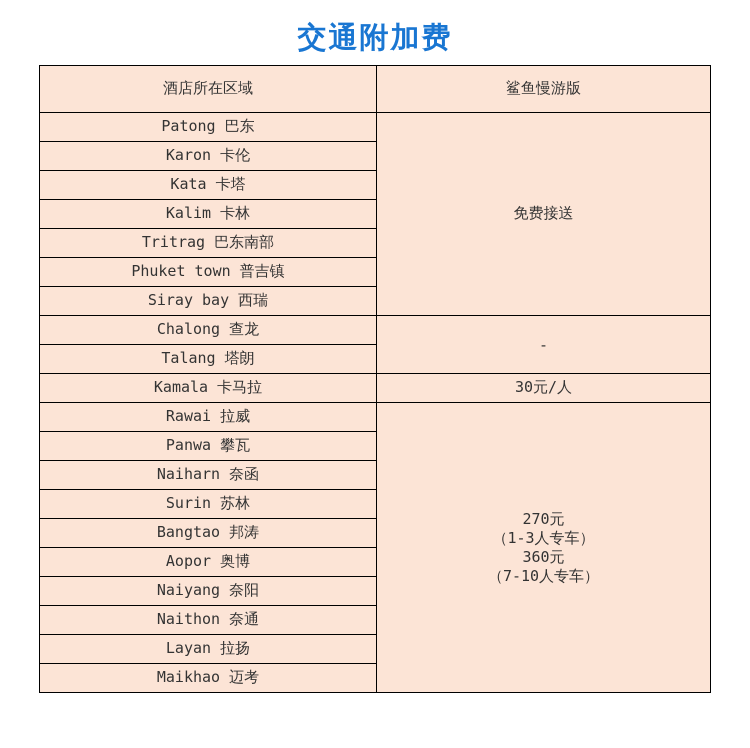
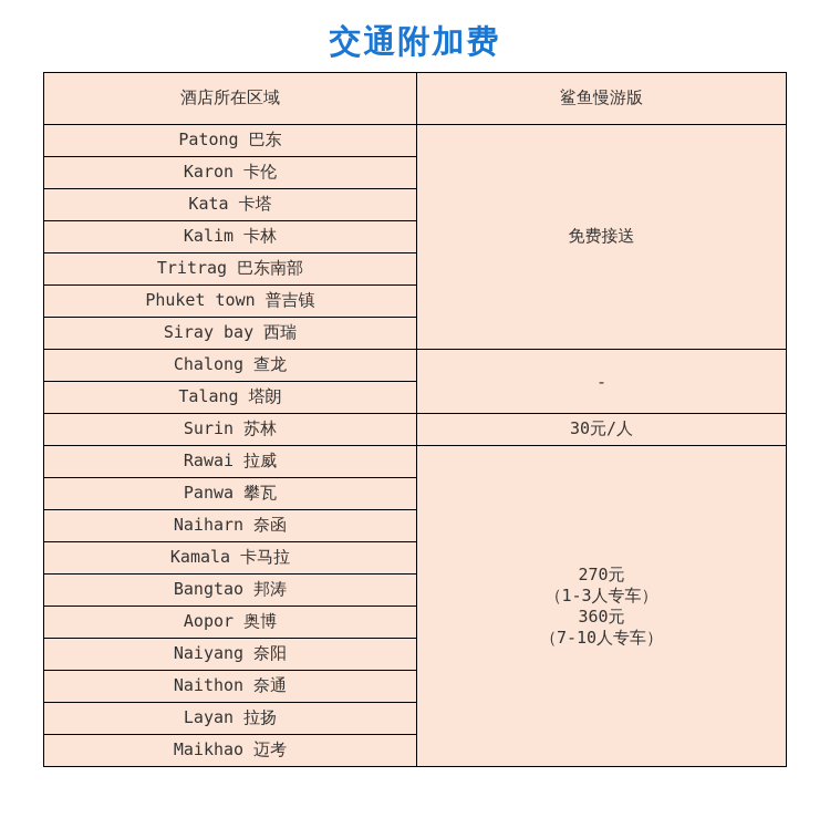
  交通附加费
  酒店所在区域	鲨鱼慢游版
  Patong 巴东	免费接送
  Karon 卡伦
  Kata 卡塔
  Kalim 卡林
  Tritrag 巴东南部
  Phuket town 普吉镇
  Siray bay 西瑞
  Chalong 查龙	-
  Talang 塔朗
- Kamala 卡马拉	30元/人
+ Surin 苏林	30元/人
  Rawai 拉威	270元 （1-3人专车） 360元 （7-10人专车）
  Panwa 攀瓦
  Naiharn 奈函
- Surin 苏林
+ Kamala 卡马拉
  Bangtao 邦涛
  Aopor 奥博
  Naiyang 奈阳
  Naithon 奈通
  Layan 拉扬
  Maikhao 迈考
